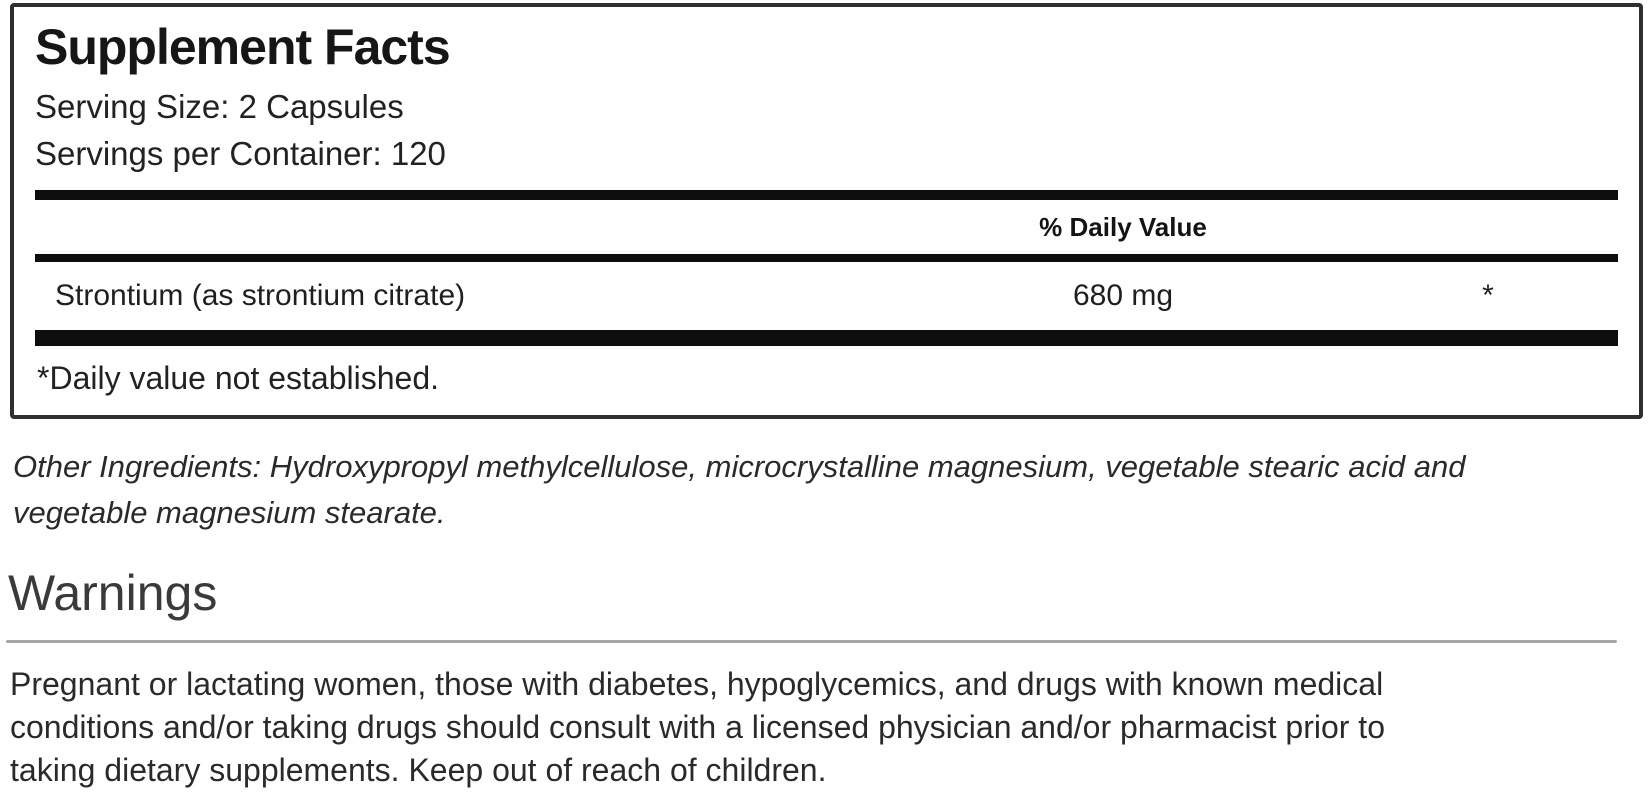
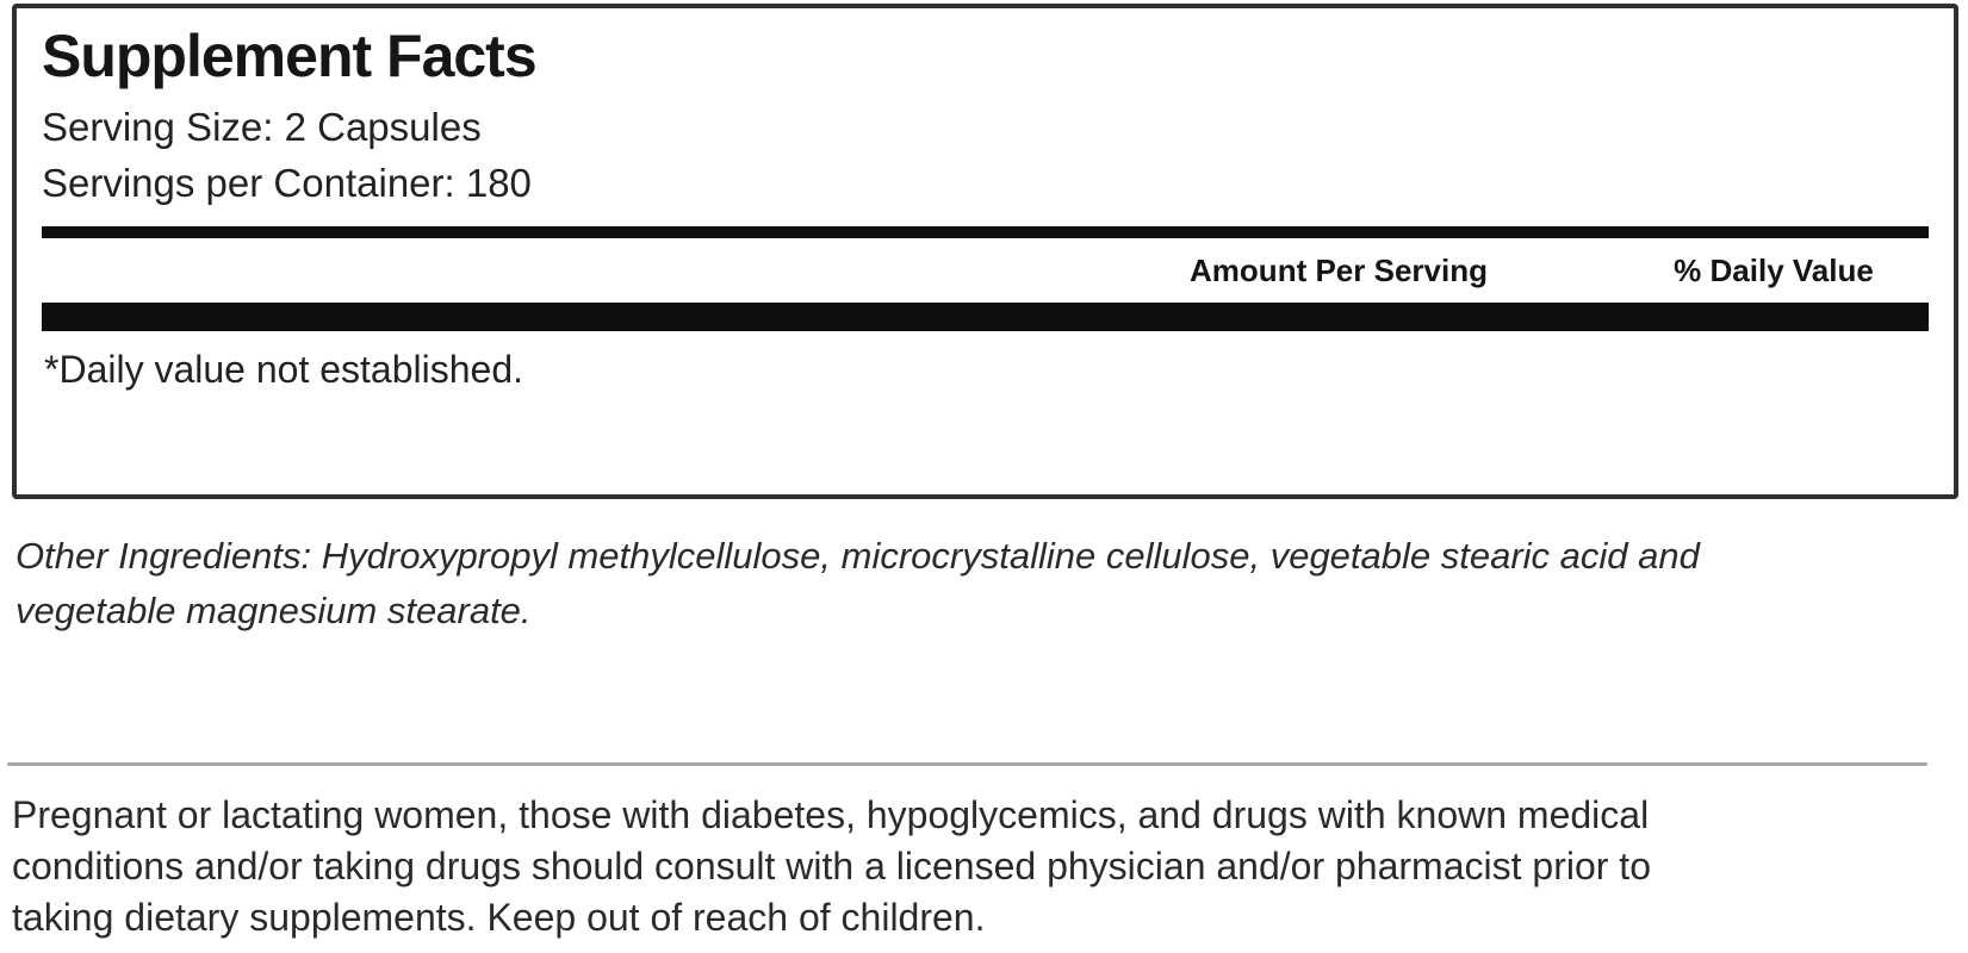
  Supplement Facts
  Serving Size: 2 Capsules
- Servings per Container: 120
+ Servings per Container: 180
+ Amount Per Serving
  % Daily Value
- Strontium (as strontium citrate)
- 680 mg
- *
  *Daily value not established.
- Other Ingredients: Hydroxypropyl methylcellulose, microcrystalline magnesium, vegetable stearic acid and
+ Other Ingredients: Hydroxypropyl methylcellulose, microcrystalline cellulose, vegetable stearic acid and
  vegetable magnesium stearate.
- Warnings
  Pregnant or lactating women, those with diabetes, hypoglycemics, and drugs with known medical
  conditions and/or taking drugs should consult with a licensed physician and/or pharmacist prior to
  taking dietary supplements. Keep out of reach of children.
